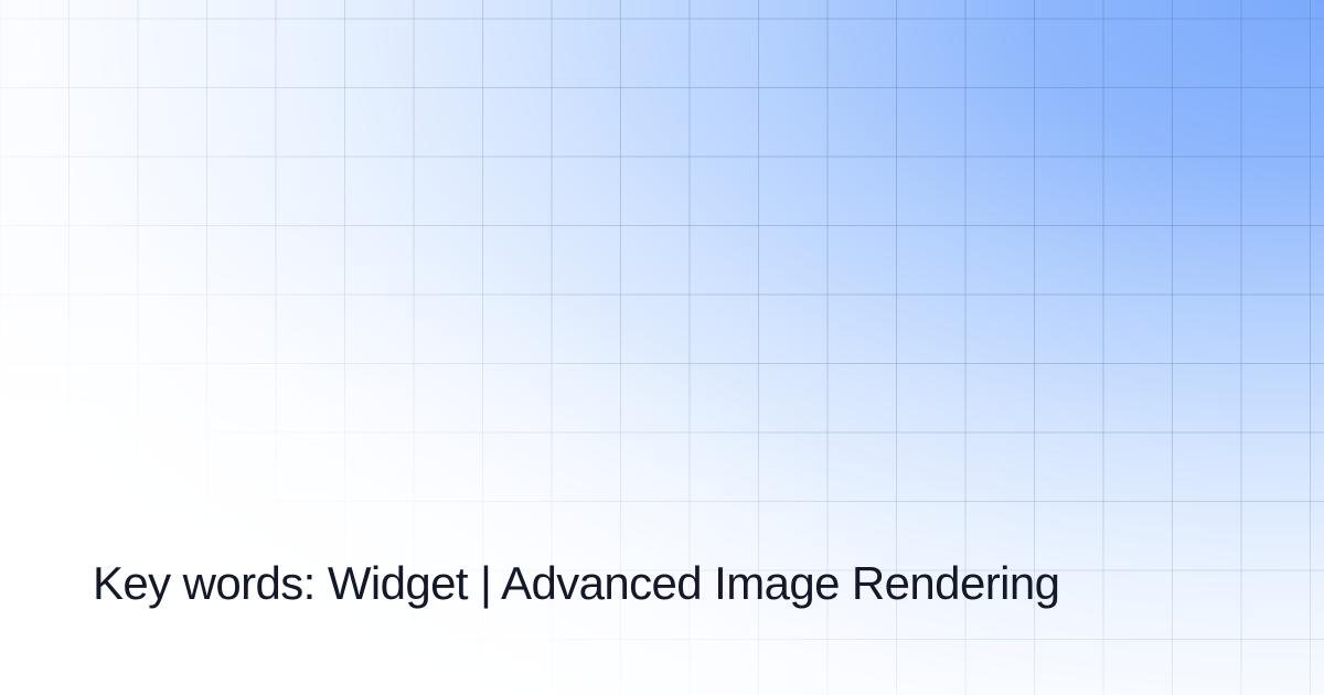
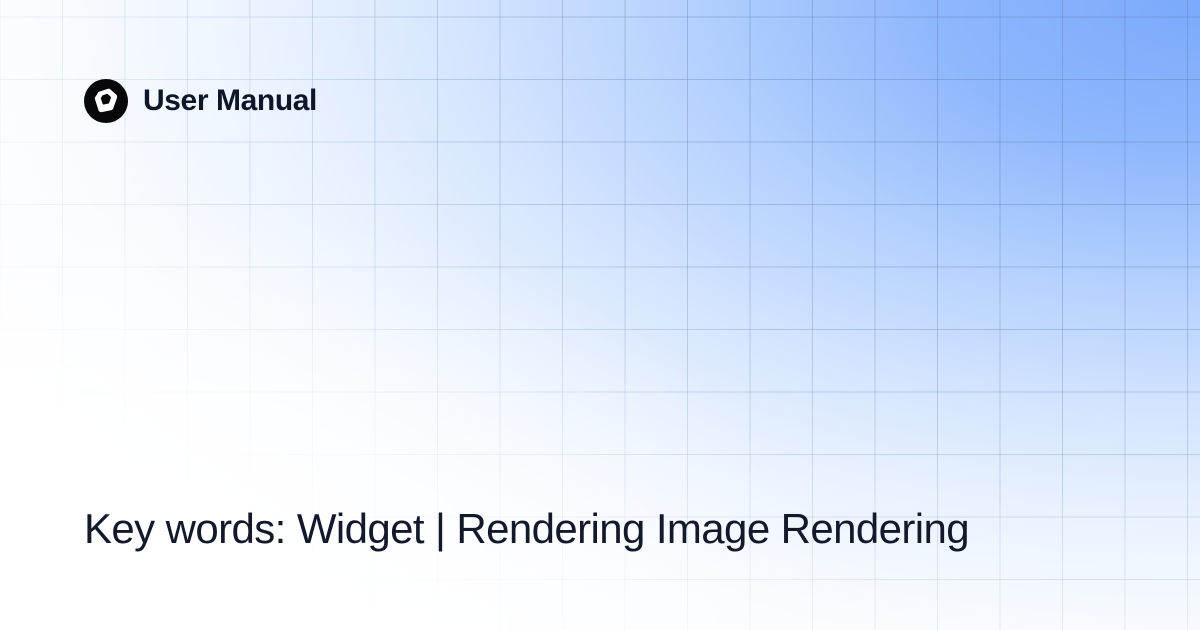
+ User Manual
- Key words: Widget | Advanced Image Rendering
+ Key words: Widget | Rendering Image Rendering
